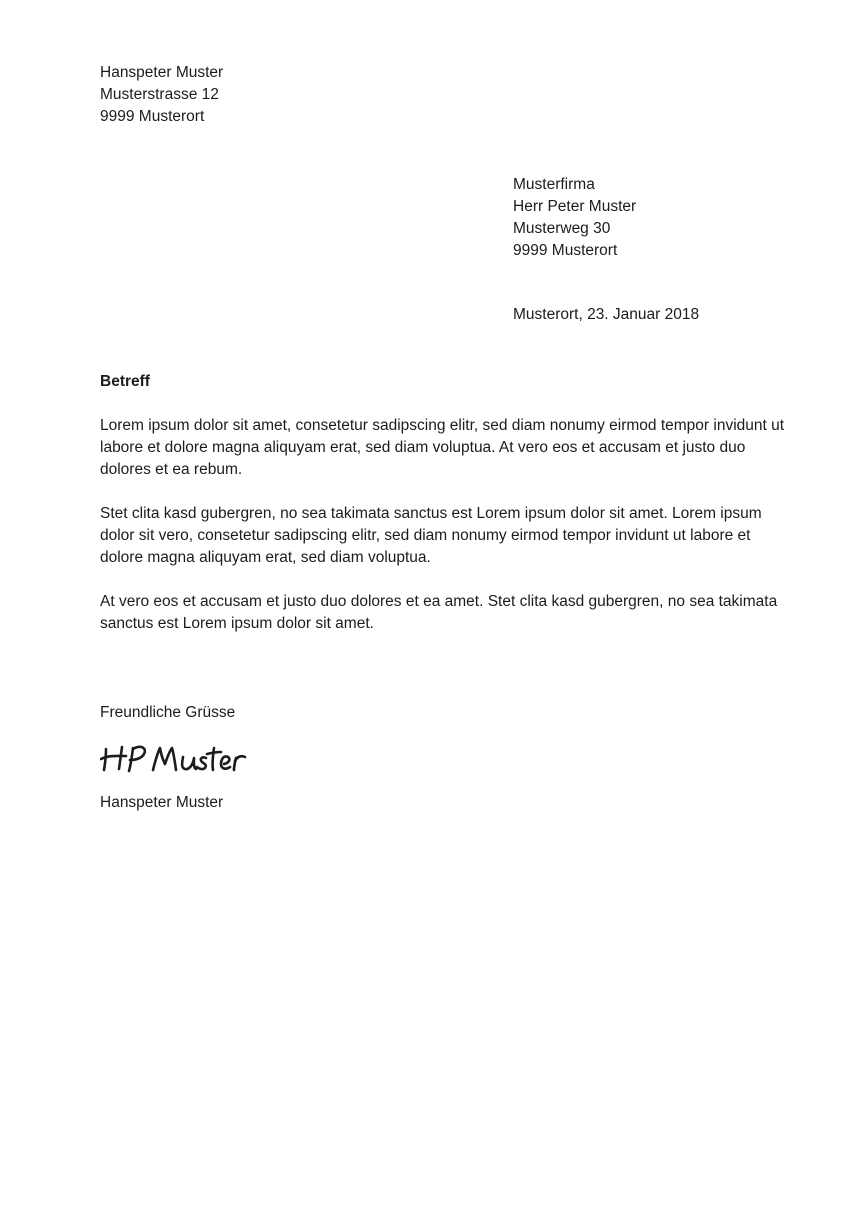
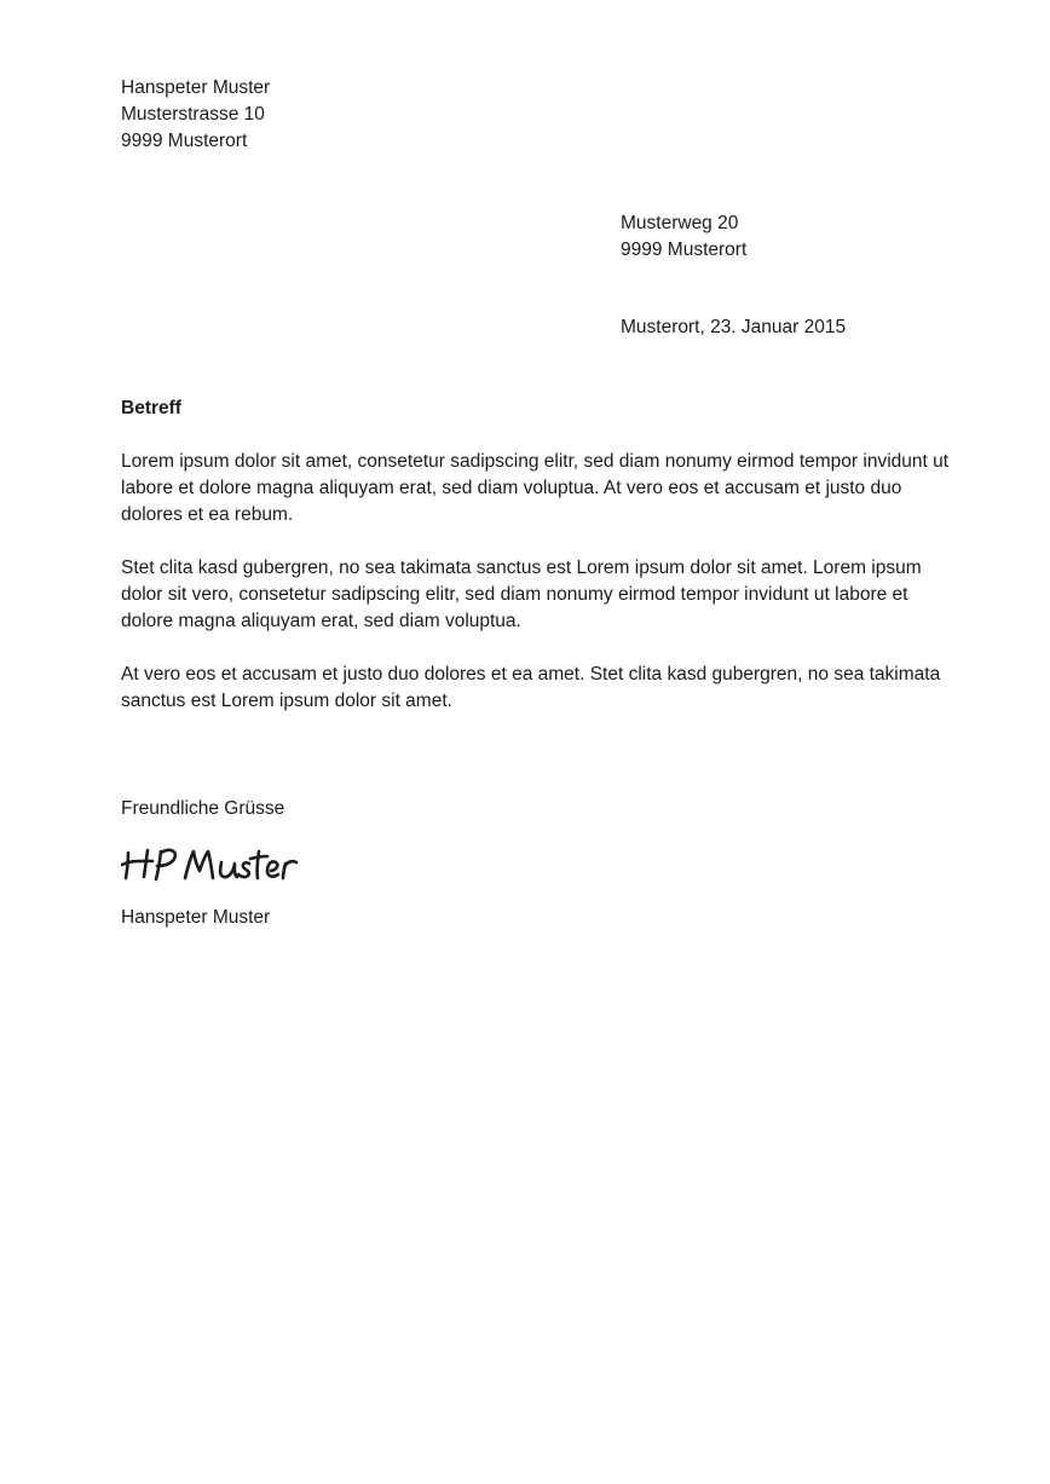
  Hanspeter Muster
- Musterstrasse 12
+ Musterstrasse 10
  9999 Musterort
- Musterfirma
- Herr Peter Muster
- Musterweg 30
+ Musterweg 20
  9999 Musterort
- Musterort, 23. Januar 2018
+ Musterort, 23. Januar 2015
  Betreff
  Lorem ipsum dolor sit amet, consetetur sadipscing elitr, sed diam nonumy eirmod tempor invidunt ut labore et dolore magna aliquyam erat, sed diam voluptua. At vero eos et accusam et justo duo dolores et ea rebum.
  Stet clita kasd gubergren, no sea takimata sanctus est Lorem ipsum dolor sit amet. Lorem ipsum dolor sit vero, consetetur sadipscing elitr, sed diam nonumy eirmod tempor invidunt ut labore et dolore magna aliquyam erat, sed diam voluptua.
  At vero eos et accusam et justo duo dolores et ea amet. Stet clita kasd gubergren, no sea takimata sanctus est Lorem ipsum dolor sit amet.
  Freundliche Grüsse
  Hanspeter Muster
